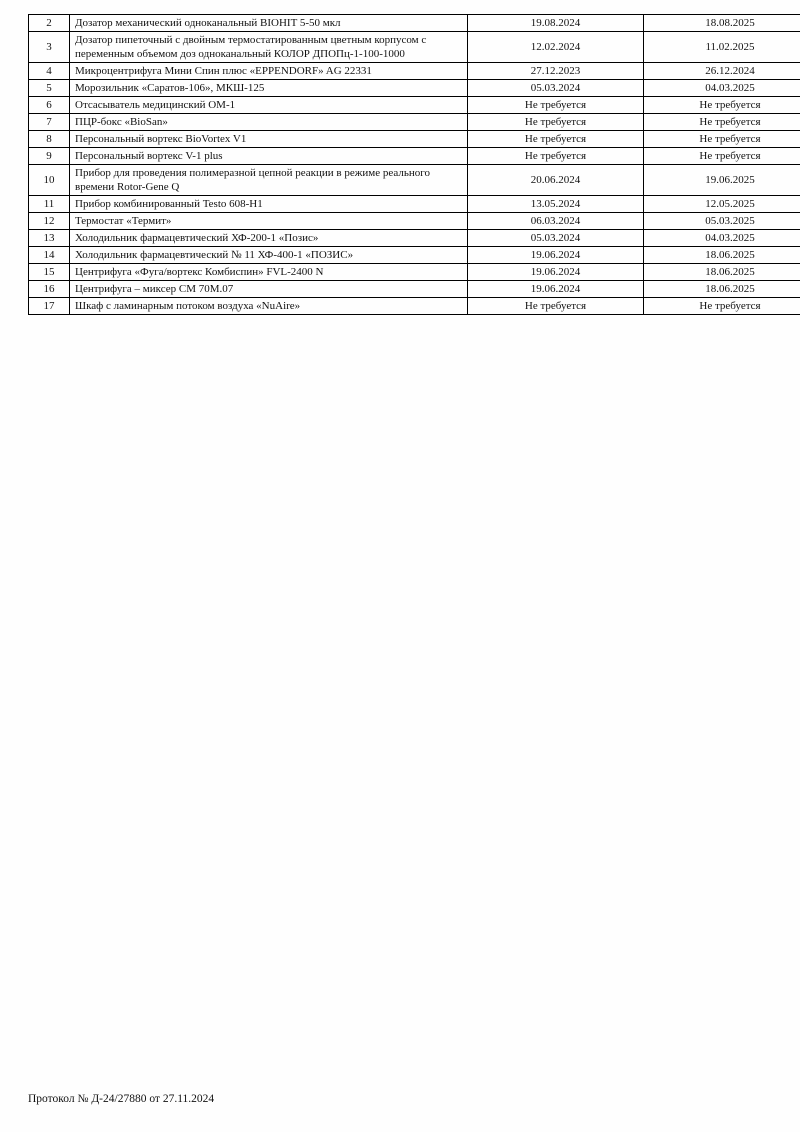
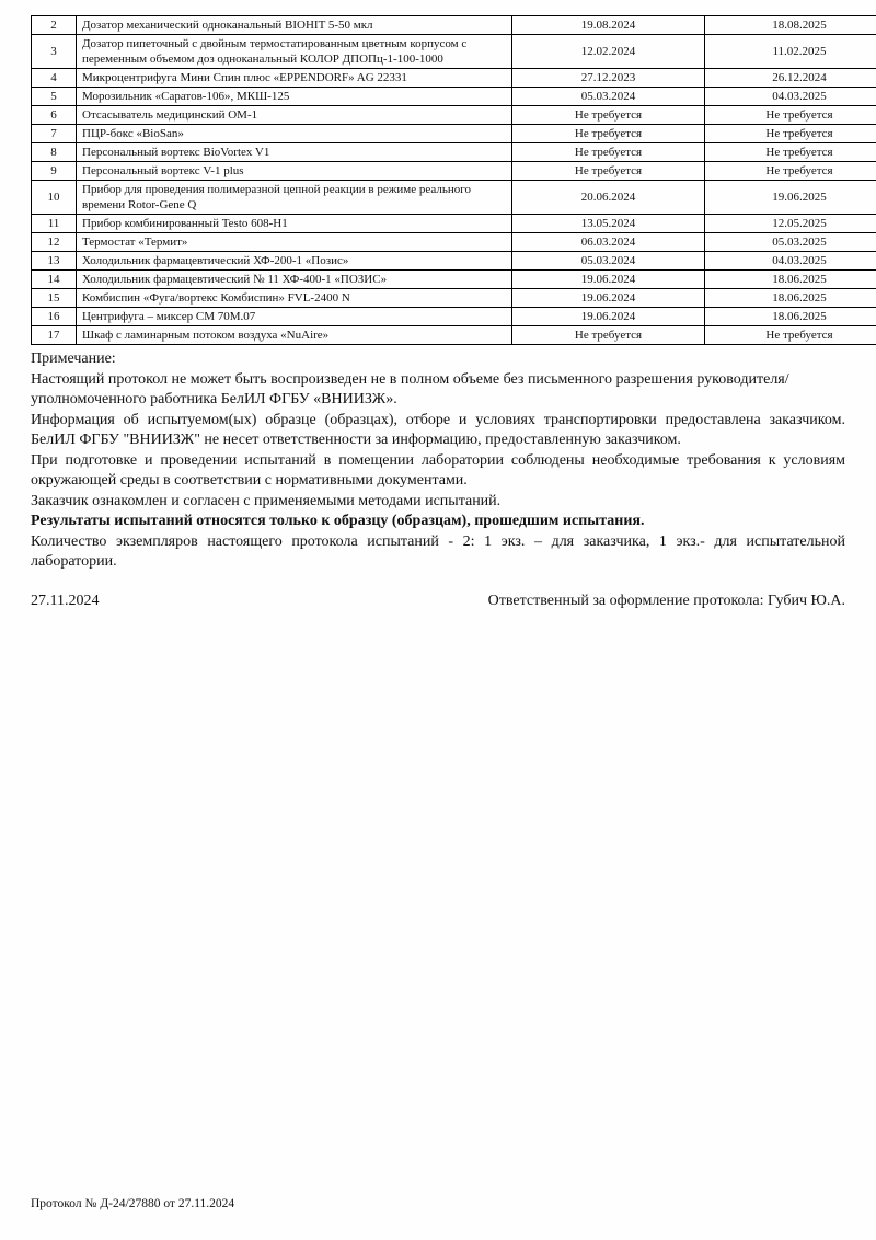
  2	Дозатор механический одноканальный BIOHIT 5-50 мкл	19.08.2024	18.08.2025
  3	Дозатор пипеточный с двойным термостатированным цветным корпусом с переменным объемом доз одноканальный КОЛОР ДПОПц-1-100-1000	12.02.2024	11.02.2025
  4	Микроцентрифуга Мини Спин плюс «EPPENDORF» AG 22331	27.12.2023	26.12.2024
  5	Морозильник «Саратов-106», МКШ-125	05.03.2024	04.03.2025
  6	Отсасыватель медицинский ОМ-1	Не требуется	Не требуется
  7	ПЦР-бокс «BioSan»	Не требуется	Не требуется
  8	Персональный вортекс BioVortex V1	Не требуется	Не требуется
  9	Персональный вортекс V-1 plus	Не требуется	Не требуется
  10	Прибор для проведения полимеразной цепной реакции в режиме реального времени Rotor-Gene Q	20.06.2024	19.06.2025
  11	Прибор комбинированный Testo 608-H1	13.05.2024	12.05.2025
  12	Термостат «Термит»	06.03.2024	05.03.2025
  13	Холодильник фармацевтический ХФ-200-1 «Позис»	05.03.2024	04.03.2025
  14	Холодильник фармацевтический № 11 ХФ-400-1 «ПОЗИС»	19.06.2024	18.06.2025
- 15	Центрифуга «Фуга/вортекс Комбиспин» FVL-2400 N	19.06.2024	18.06.2025
+ 15	Комбиспин «Фуга/вортекс Комбиспин» FVL-2400 N	19.06.2024	18.06.2025
  16	Центрифуга – миксер СМ 70М.07	19.06.2024	18.06.2025
  17	Шкаф с ламинарным потоком воздуха «NuAire»	Не требуется	Не требуется
+ Примечание:
+ Настоящий протокол не может быть воспроизведен не в полном объеме без письменного разрешения руководителя/уполномоченного работника БелИЛ ФГБУ «ВНИИЗЖ».
+ Информация об испытуемом(ых) образце (образцах), отборе и условиях транспортировки предоставлена заказчиком. БелИЛ ФГБУ "ВНИИЗЖ" не несет ответственности за информацию, предоставленную заказчиком.
+ При подготовке и проведении испытаний в помещении лаборатории соблюдены необходимые требования к условиям окружающей среды в соответствии с нормативными документами.
+ Заказчик ознакомлен и согласен с применяемыми методами испытаний.
+ Результаты испытаний относятся только к образцу (образцам), прошедшим испытания.
+ Количество экземпляров настоящего протокола испытаний - 2: 1 экз. – для заказчика, 1 экз.- для испытательной лаборатории.
+ 27.11.2024
+ Ответственный за оформление протокола: Губич Ю.А.
  Протокол № Д-24/27880 от 27.11.2024
